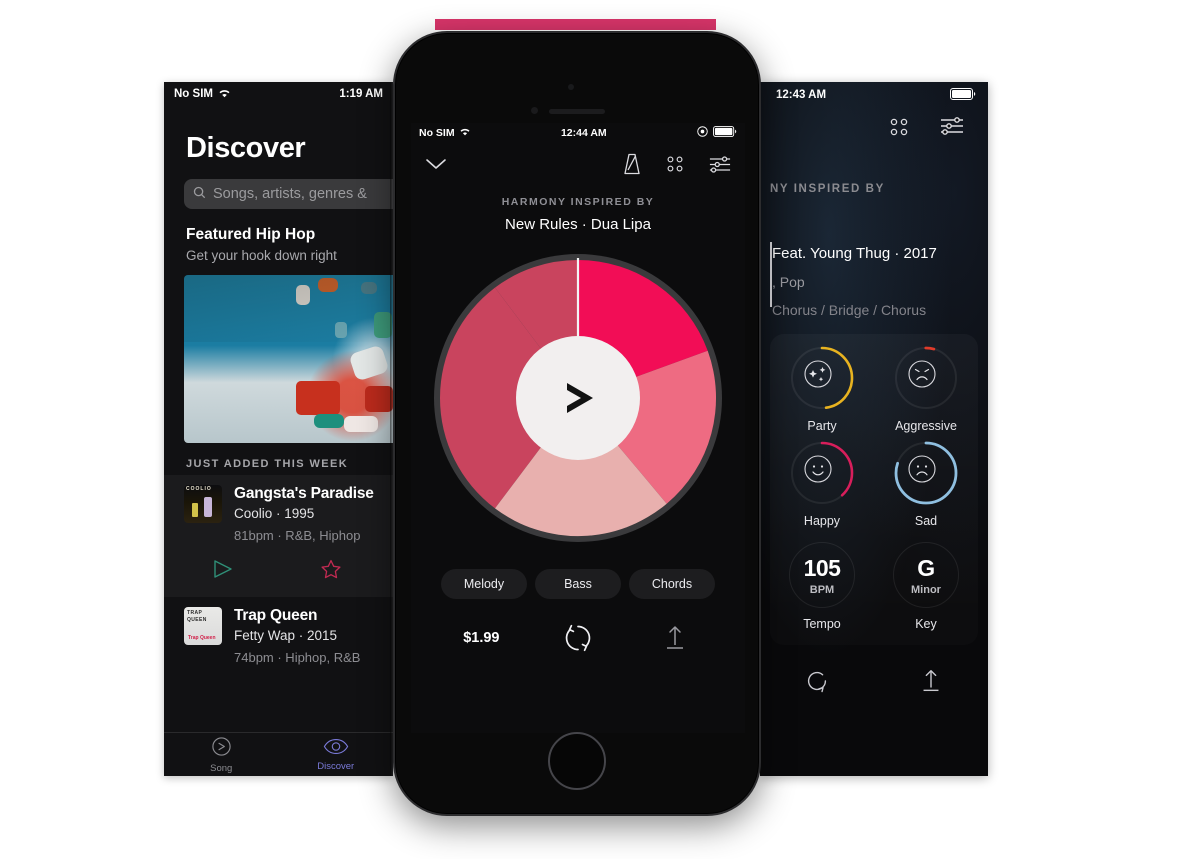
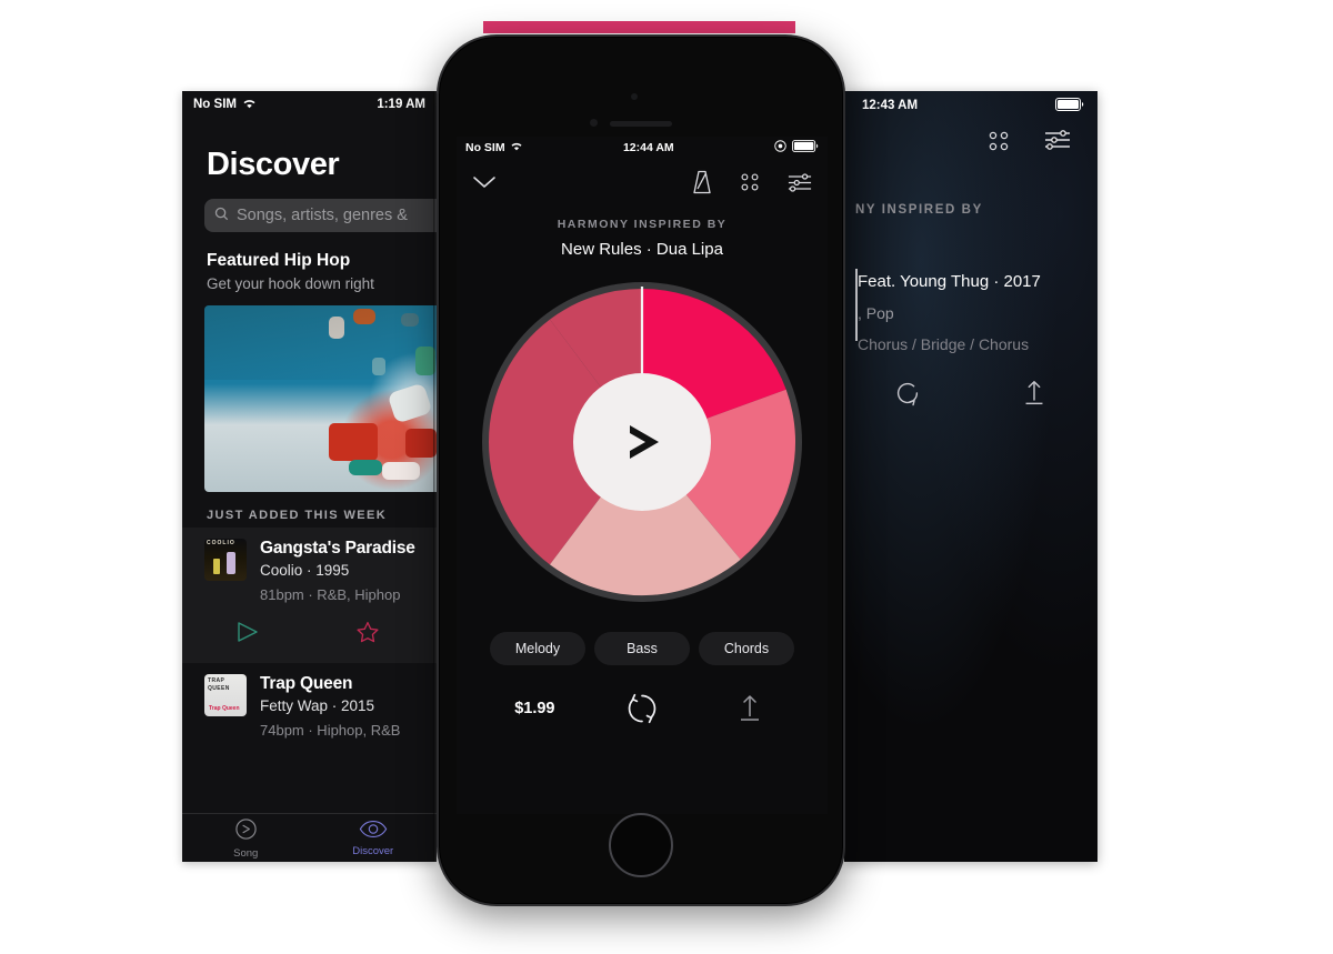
  No SIM
  1:19 AM
  Discover
  Songs, artists, genres &
  Featured Hip Hop
  Get your hook down right
  JUST ADDED THIS WEEK
  Gangsta's Paradise
  Coolio · 1995
  81bpm · R&B, Hiphop
  Trap Queen
  Fetty Wap · 2015
  74bpm · Hiphop, R&B
  Song
  Discover
  12:43 AM
  NY INSPIRED BY
  Feat. Young Thug · 2017
  , Pop
  Chorus / Bridge / Chorus
- Party
- Aggressive
- Happy
- Sad
- 105
- BPM
- Tempo
- G
- Minor
- Key
  No SIM
  12:44 AM
  HARMONY INSPIRED BY
  New Rules · Dua Lipa
  Melody
  Bass
  Chords
  $1.99
